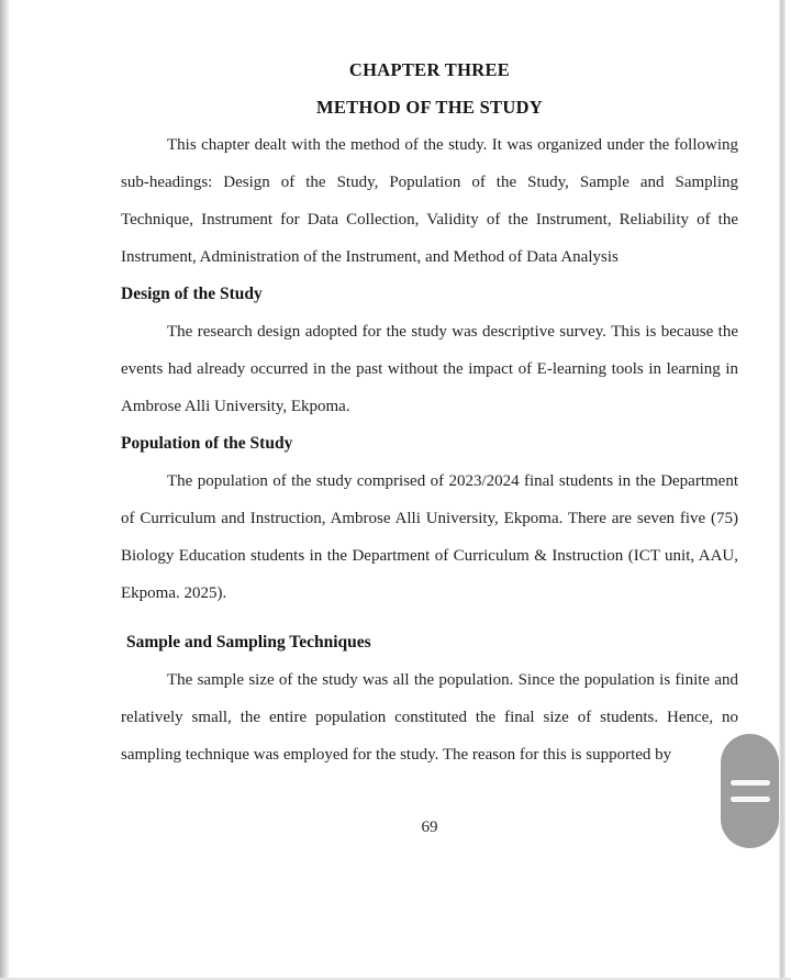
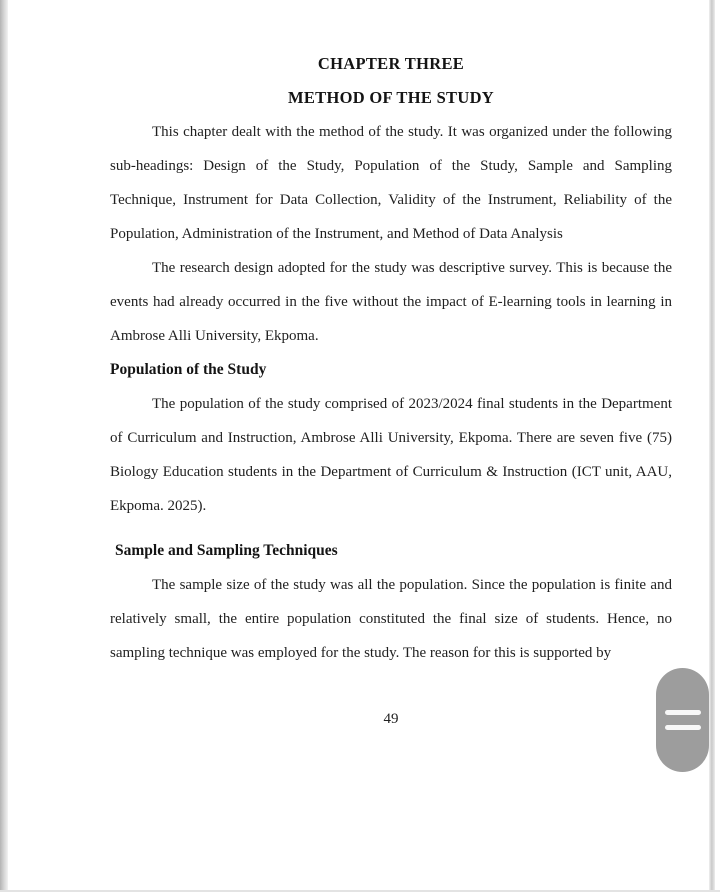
  CHAPTER THREE
  METHOD OF THE STUDY
- This chapter dealt with the method of the study. It was organized under the following sub-headings: Design of the Study, Population of the Study, Sample and Sampling Technique, Instrument for Data Collection, Validity of the Instrument, Reliability of the Instrument, Administration of the Instrument, and Method of Data Analysis
+ This chapter dealt with the method of the study. It was organized under the following sub-headings: Design of the Study, Population of the Study, Sample and Sampling Technique, Instrument for Data Collection, Validity of the Instrument, Reliability of the Population, Administration of the Instrument, and Method of Data Analysis
- Design of the Study
- The research design adopted for the study was descriptive survey. This is because the events had already occurred in the past without the impact of E-learning tools in learning in Ambrose Alli University, Ekpoma.
+ The research design adopted for the study was descriptive survey. This is because the events had already occurred in the five without the impact of E-learning tools in learning in Ambrose Alli University, Ekpoma.
  Population of the Study
  The population of the study comprised of 2023/2024 final students in the Department of Curriculum and Instruction, Ambrose Alli University, Ekpoma. There are seven five (75) Biology Education students in the Department of Curriculum & Instruction (ICT unit, AAU, Ekpoma. 2025).
  Sample and Sampling Techniques
  The sample size of the study was all the population. Since the population is finite and relatively small, the entire population constituted the final size of students. Hence, no sampling technique was employed for the study. The reason for this is supported by
- 69
+ 49
